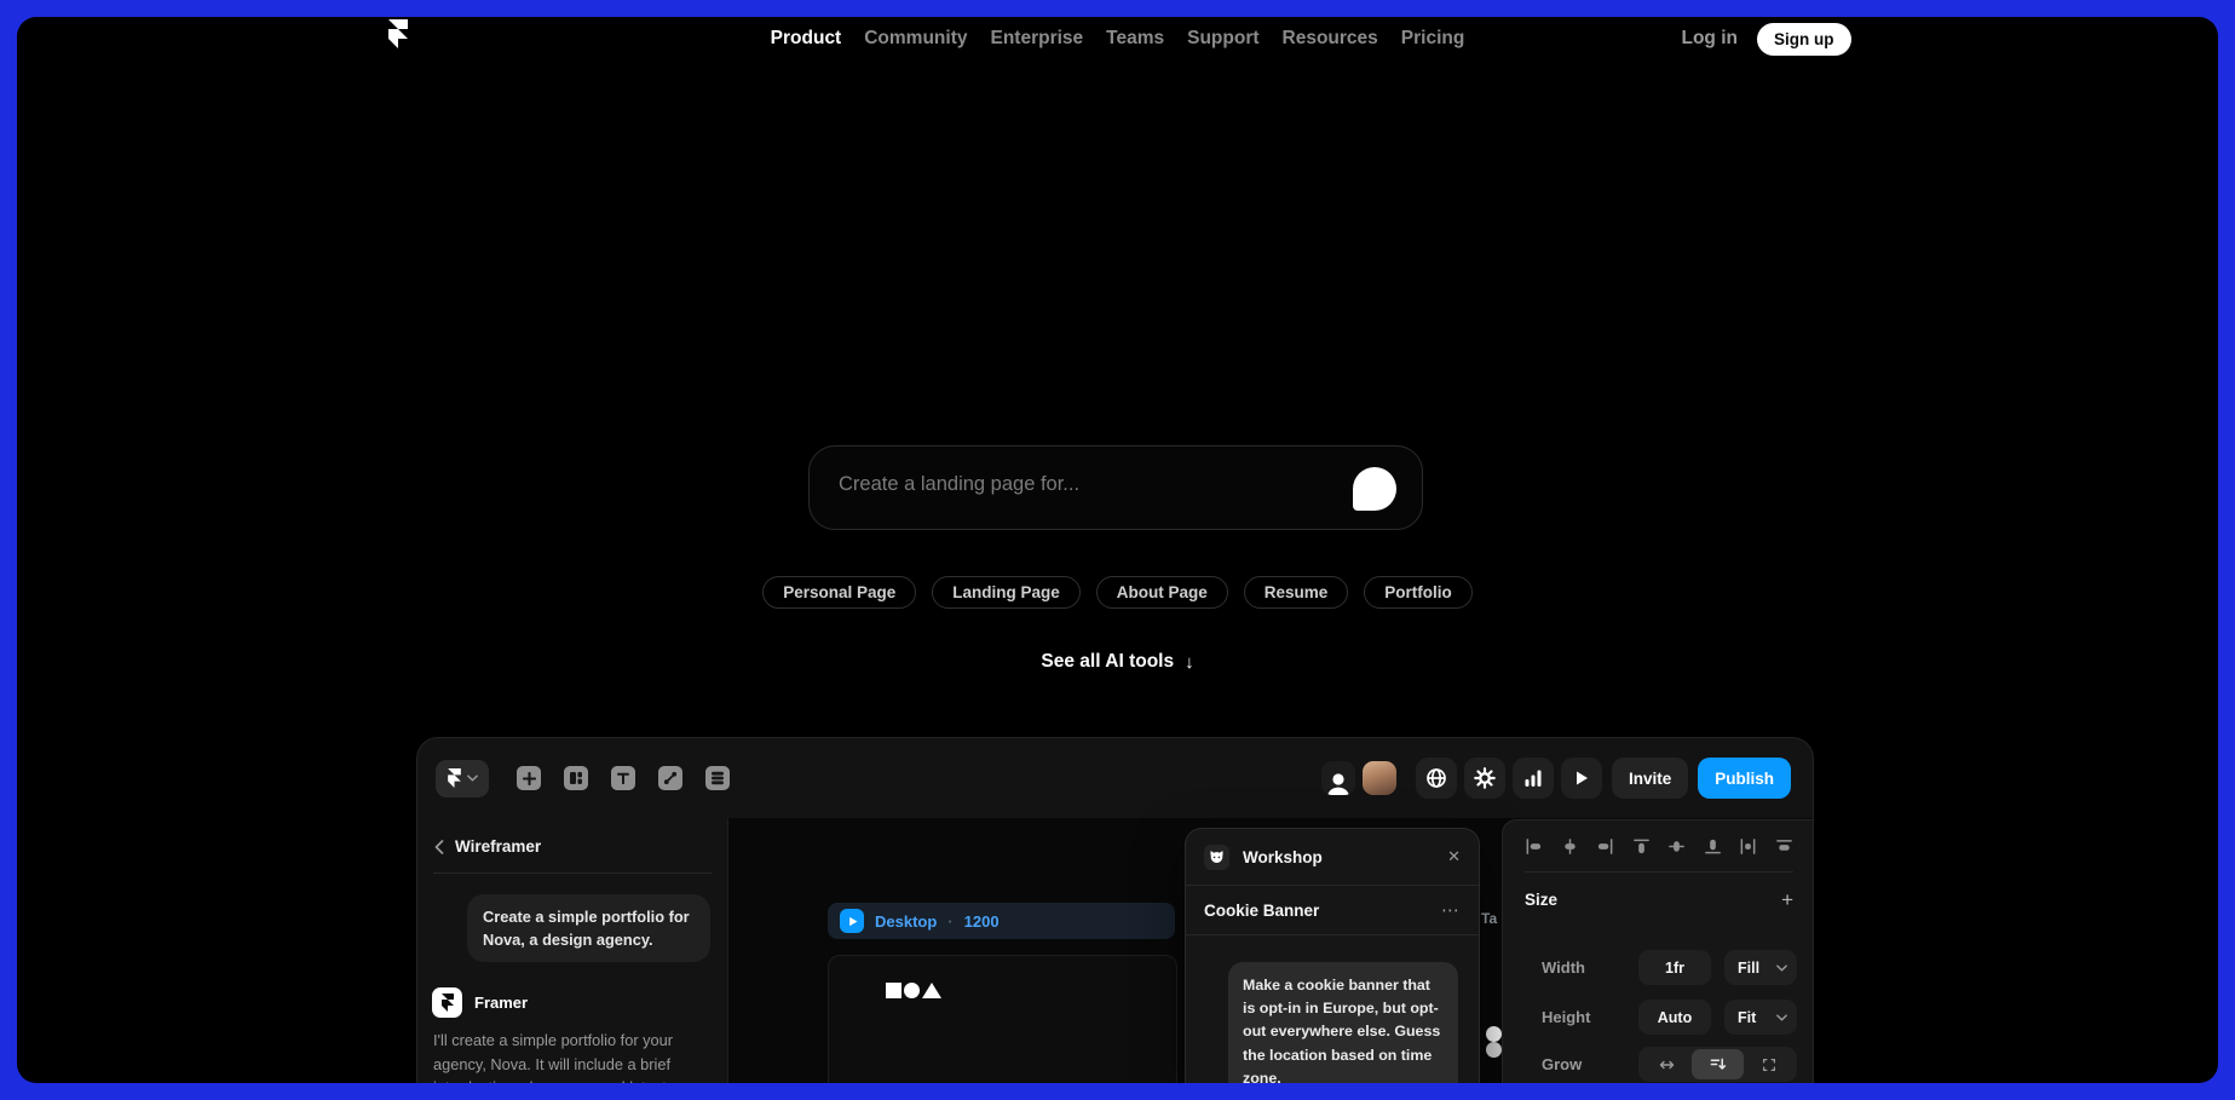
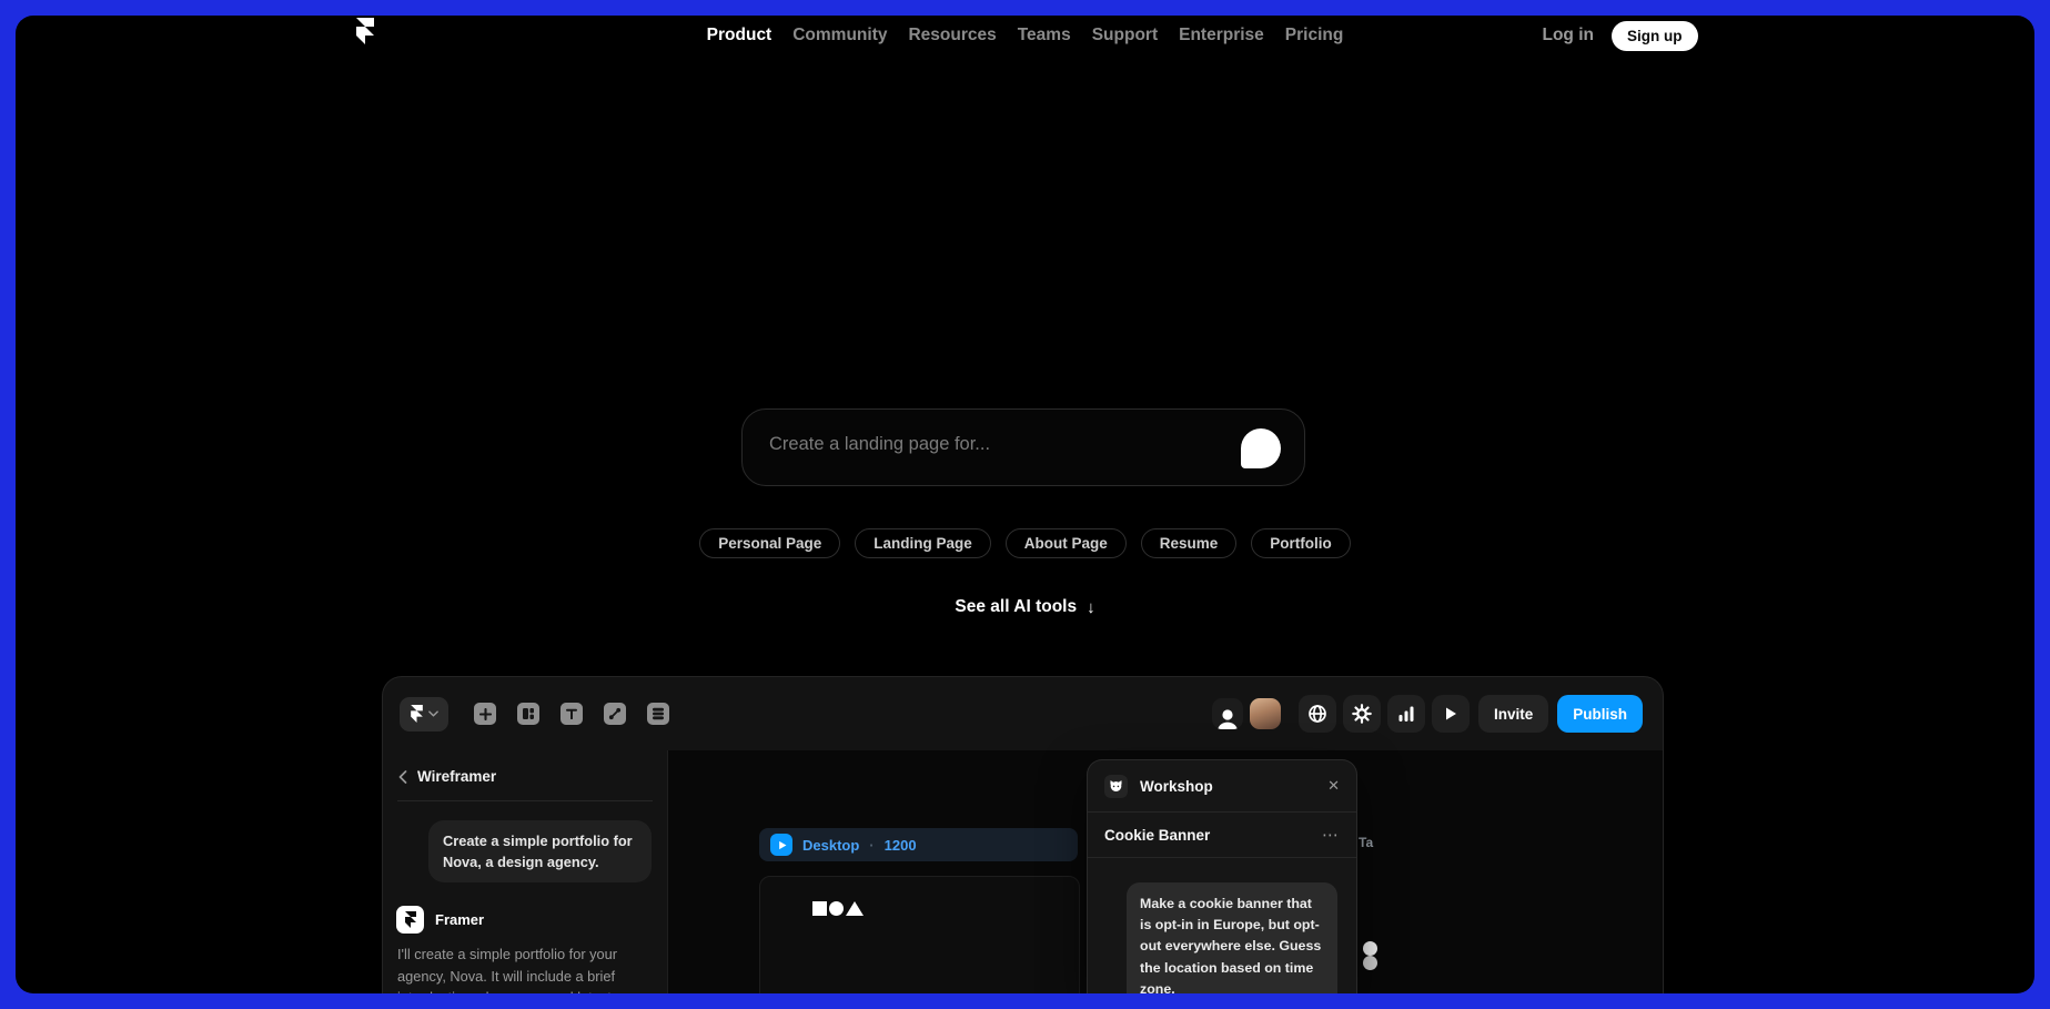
  Product
  Community
- Enterprise
+ Resources
  Teams
  Support
- Resources
+ Enterprise
  Pricing
  Log in
  Sign up
  Create a landing page for...
  Personal Page
  Landing Page
  About Page
  Resume
  Portfolio
  See all AI tools
  ↓
  Invite
  Publish
  Desktop
  ·
  1200
  Ta
  Wireframer
  Create a simple portfolio for Nova, a design agency.
  Framer
  Workshop
  ✕
  Cookie Banner
  ⋯
  Make a cookie banner that is opt-in in Europe, but opt-out everywhere else. Guess the location based on time zone.
- Size
- +
- Width
- 1fr
- Fill
- Height
- Auto
- Fit
- Grow
